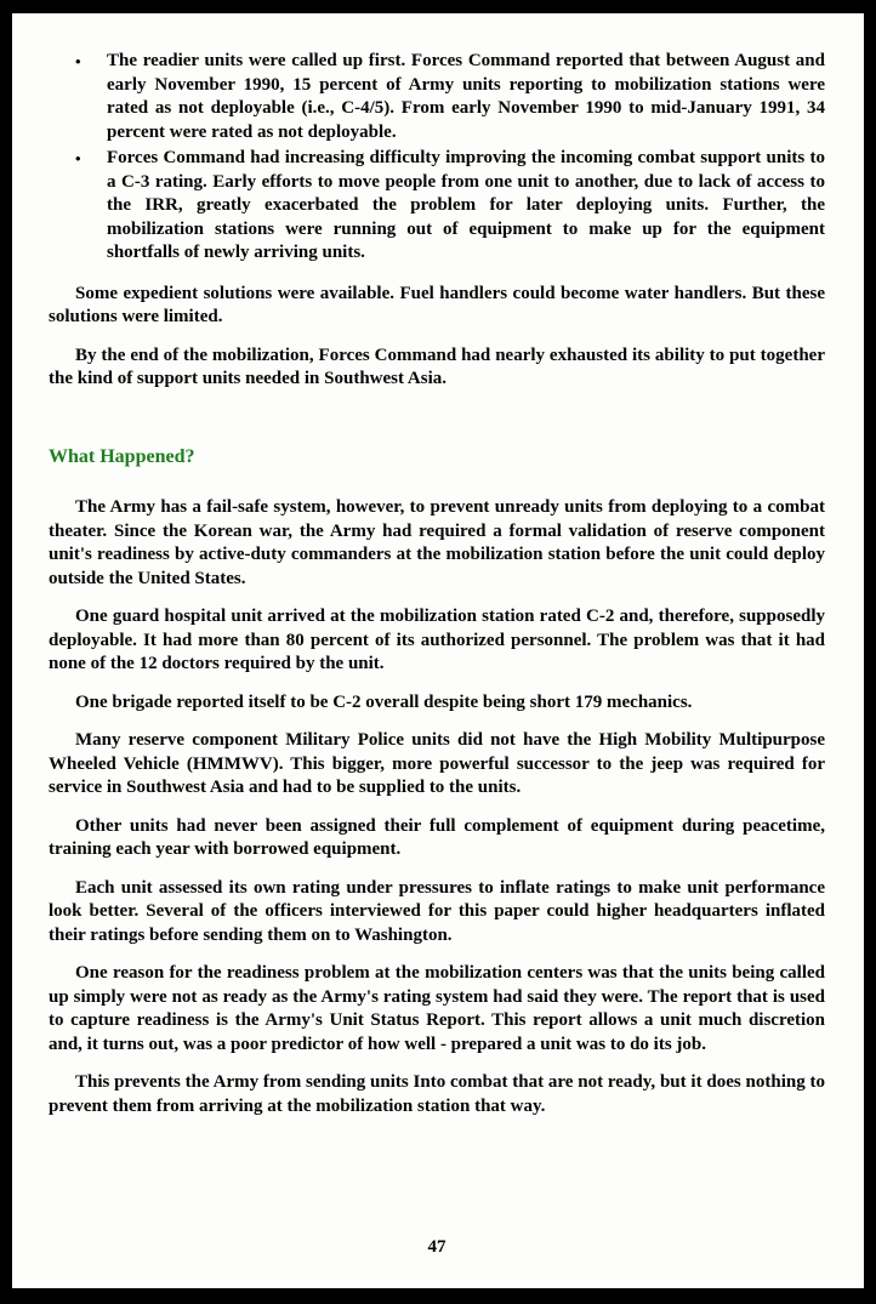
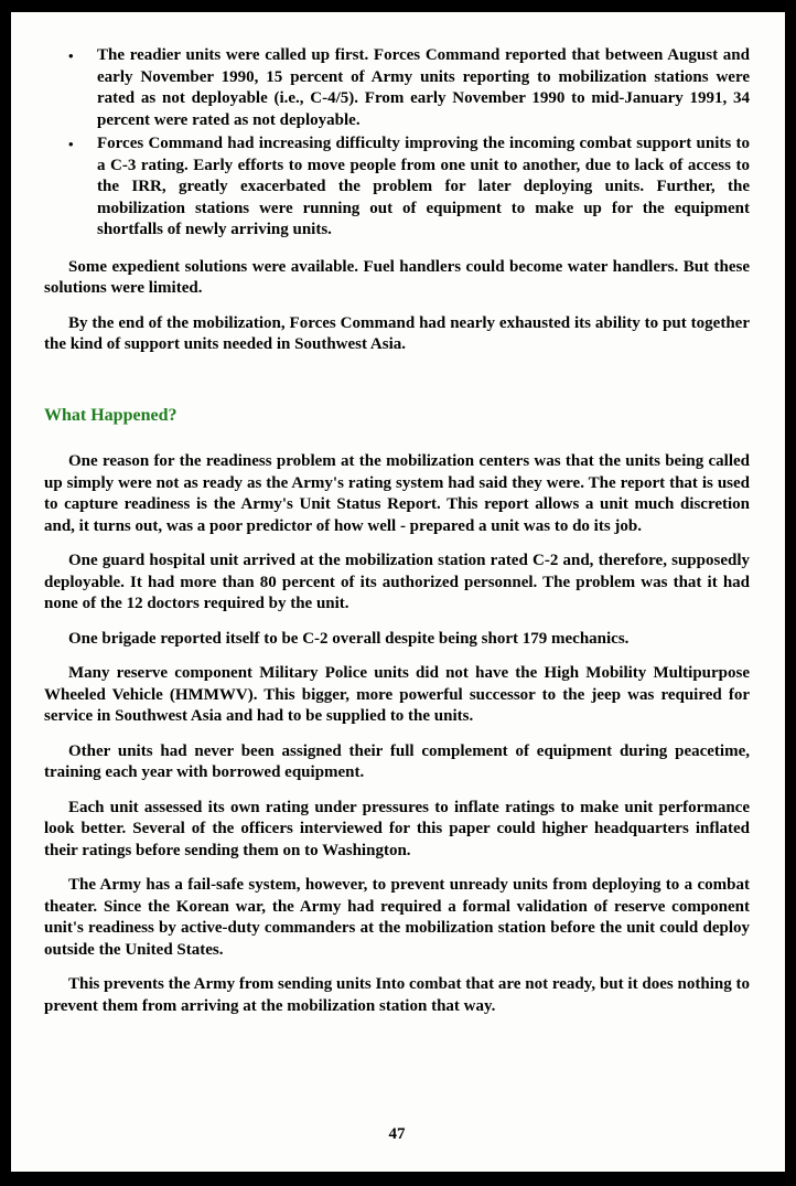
  •
  The readier units were called up first. Forces Command reported that between August and early November 1990, 15 percent of Army units reporting to mobilization stations were rated as not deployable (i.e., C-4/5). From early November 1990 to mid-January 1991, 34 percent were rated as not deployable.
  •
  Forces Command had increasing difficulty improving the incoming combat support units to a C-3 rating. Early efforts to move people from one unit to another, due to lack of access to the IRR, greatly exacerbated the problem for later deploying units. Further, the mobilization stations were running out of equipment to make up for the equipment shortfalls of newly arriving units.
  Some expedient solutions were available. Fuel handlers could become water handlers. But these solutions were limited.
  By the end of the mobilization, Forces Command had nearly exhausted its ability to put together the kind of support units needed in Southwest Asia.
  What Happened?
- The Army has a fail-safe system, however, to prevent unready units from deploying to a combat theater. Since the Korean war, the Army had required a formal validation of reserve component unit's readiness by active-duty commanders at the mobilization station before the unit could deploy outside the United States.
+ One reason for the readiness problem at the mobilization centers was that the units being called up simply were not as ready as the Army's rating system had said they were. The report that is used to capture readiness is the Army's Unit Status Report. This report allows a unit much discretion and, it turns out, was a poor predictor of how well - prepared a unit was to do its job.
  One guard hospital unit arrived at the mobilization station rated C-2 and, therefore, supposedly deployable. It had more than 80 percent of its authorized personnel. The problem was that it had none of the 12 doctors required by the unit.
  One brigade reported itself to be C-2 overall despite being short 179 mechanics.
  Many reserve component Military Police units did not have the High Mobility Multipurpose Wheeled Vehicle (HMMWV). This bigger, more powerful successor to the jeep was required for service in Southwest Asia and had to be supplied to the units.
  Other units had never been assigned their full complement of equipment during peacetime, training each year with borrowed equipment.
  Each unit assessed its own rating under pressures to inflate ratings to make unit performance look better. Several of the officers interviewed for this paper could higher headquarters inflated their ratings before sending them on to Washington.
- One reason for the readiness problem at the mobilization centers was that the units being called up simply were not as ready as the Army's rating system had said they were. The report that is used to capture readiness is the Army's Unit Status Report. This report allows a unit much discretion and, it turns out, was a poor predictor of how well - prepared a unit was to do its job.
+ The Army has a fail-safe system, however, to prevent unready units from deploying to a combat theater. Since the Korean war, the Army had required a formal validation of reserve component unit's readiness by active-duty commanders at the mobilization station before the unit could deploy outside the United States.
  This prevents the Army from sending units Into combat that are not ready, but it does nothing to prevent them from arriving at the mobilization station that way.
  47
